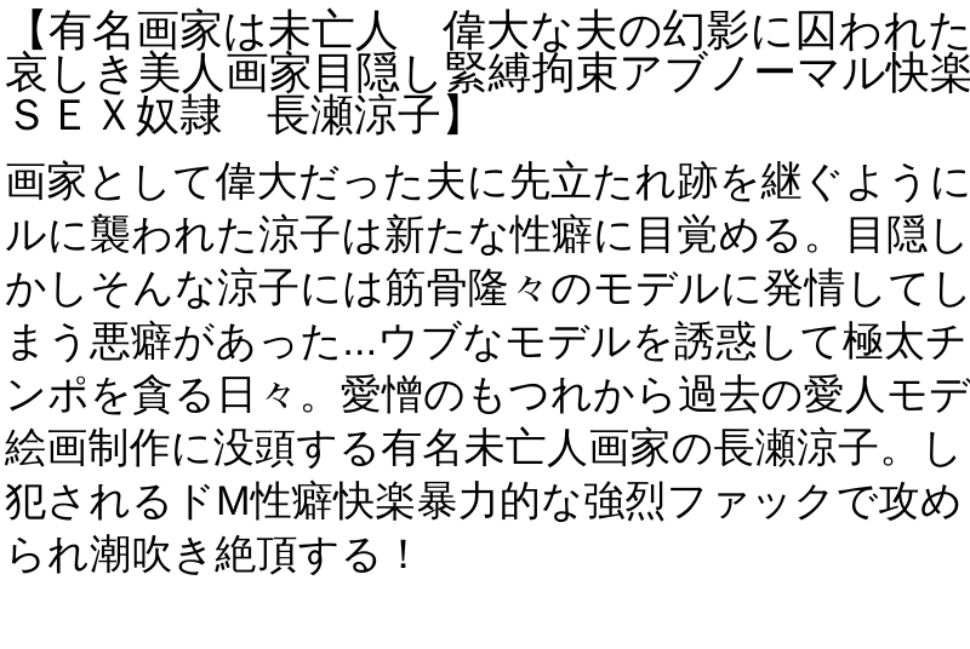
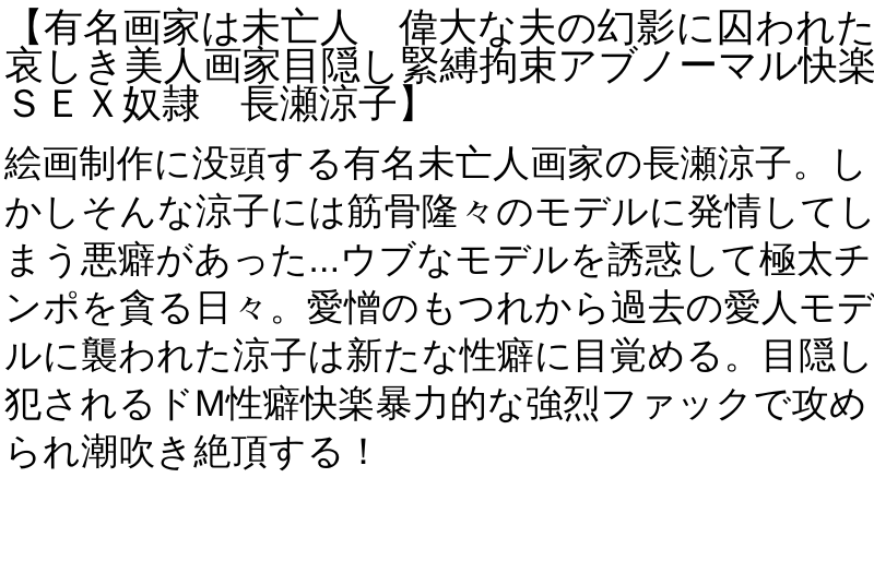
  【有名画家は未亡人 偉大な夫の幻影に囚われた
  哀しき美人画家目隠し緊縛拘束アブノーマル快楽
  ＳＥＸ奴隷 長瀬涼子】
- 画家として偉大だった夫に先立たれ跡を継ぐように
- ルに襲われた涼子は新たな性癖に目覚める。目隠し
+ 絵画制作に没頭する有名未亡人画家の長瀬涼子。し
  かしそんな涼子には筋骨隆々のモデルに発情してし
  まう悪癖があった...ウブなモデルを誘惑して極太チ
  ンポを貪る日々。愛憎のもつれから過去の愛人モデ
- 絵画制作に没頭する有名未亡人画家の長瀬涼子。し
+ ルに襲われた涼子は新たな性癖に目覚める。目隠し
  犯されるドM性癖快楽暴力的な強烈ファックで攻め
  られ潮吹き絶頂する！
